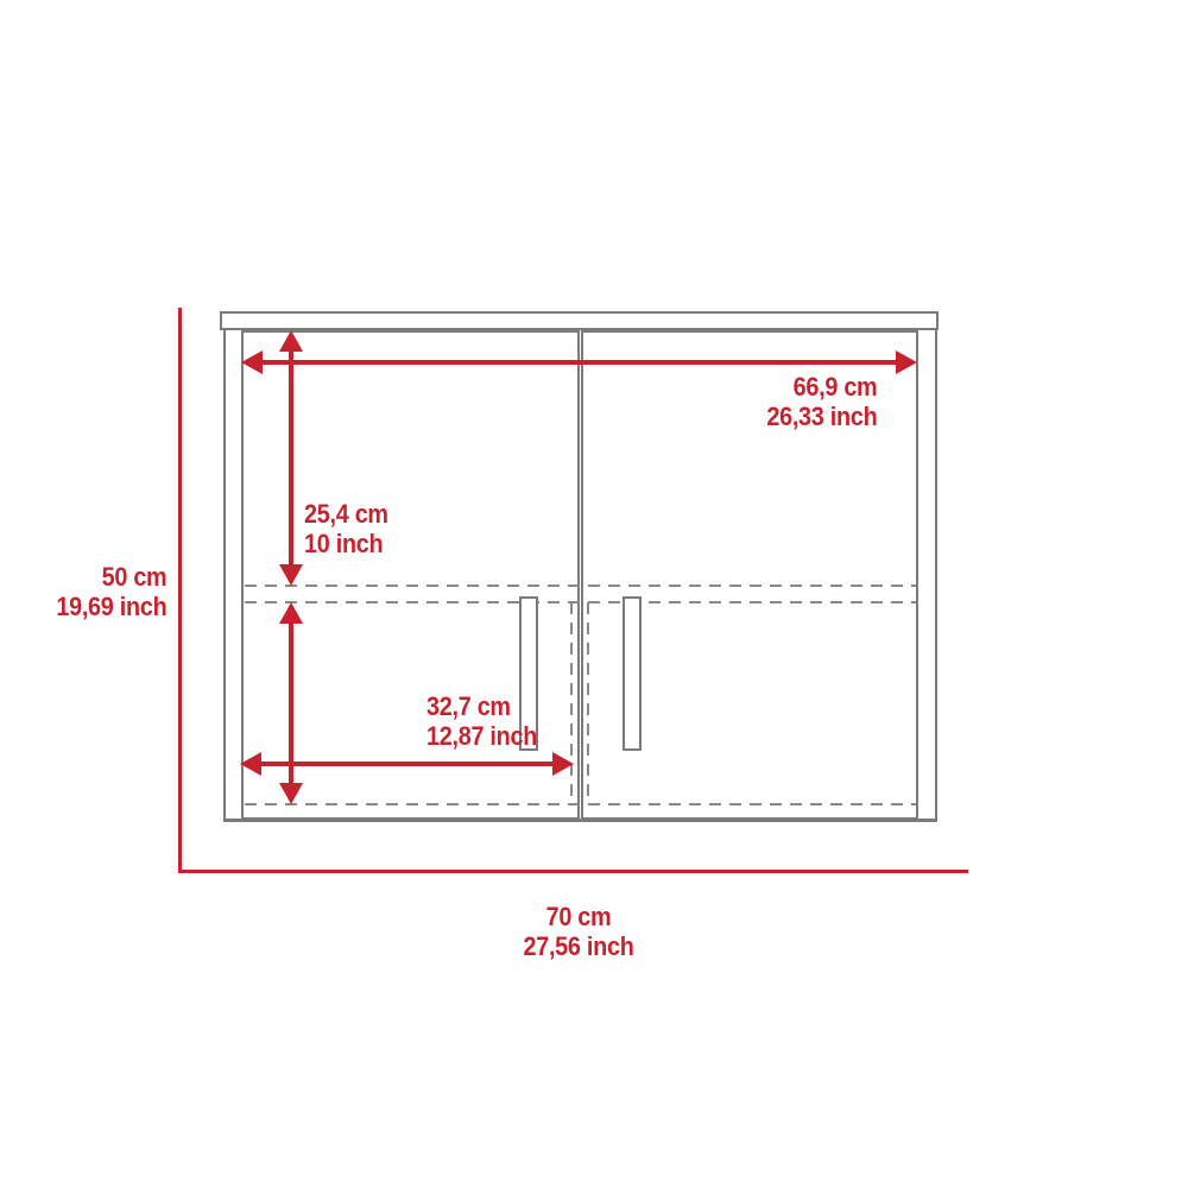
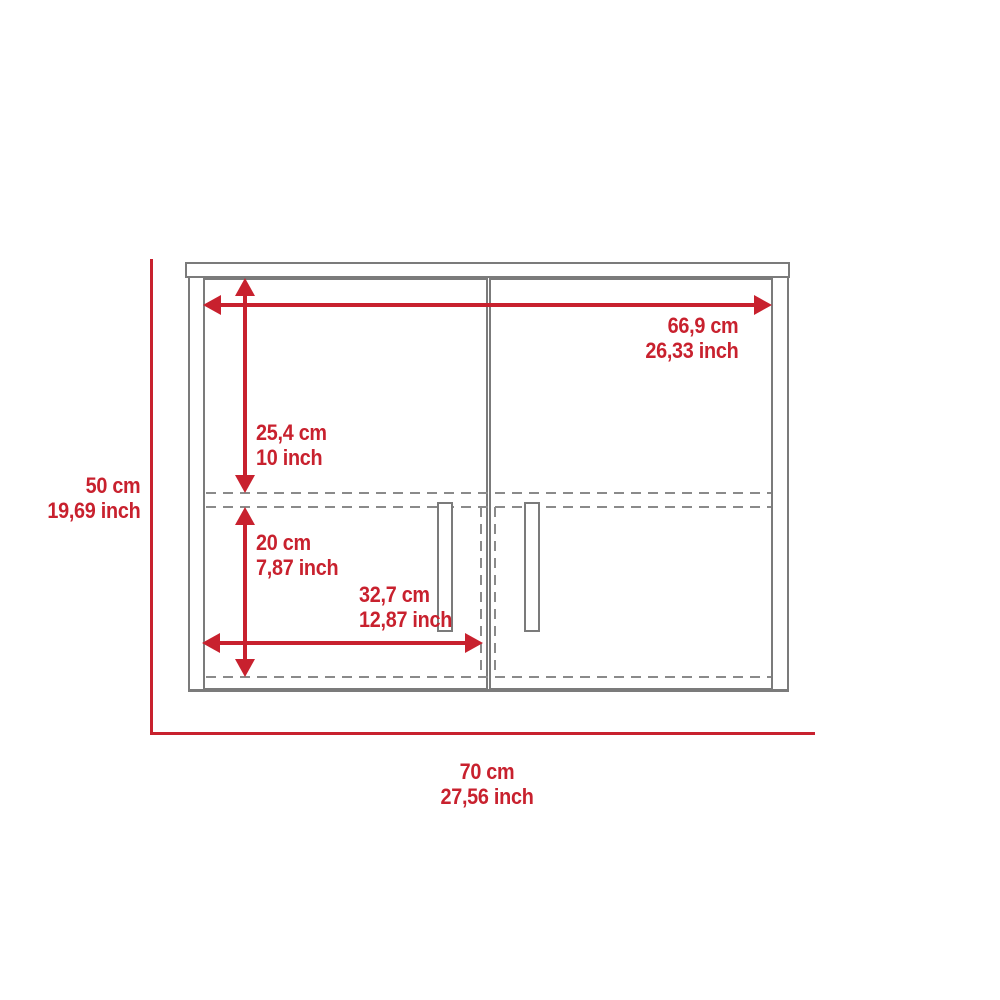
  66,9 cm
  26,33 inch
  25,4 cm
  10 inch
+ 20 cm
+ 7,87 inch
  32,7 cm
  12,87 inch
  50 cm
  19,69 inch
  70 cm
  27,56 inch
